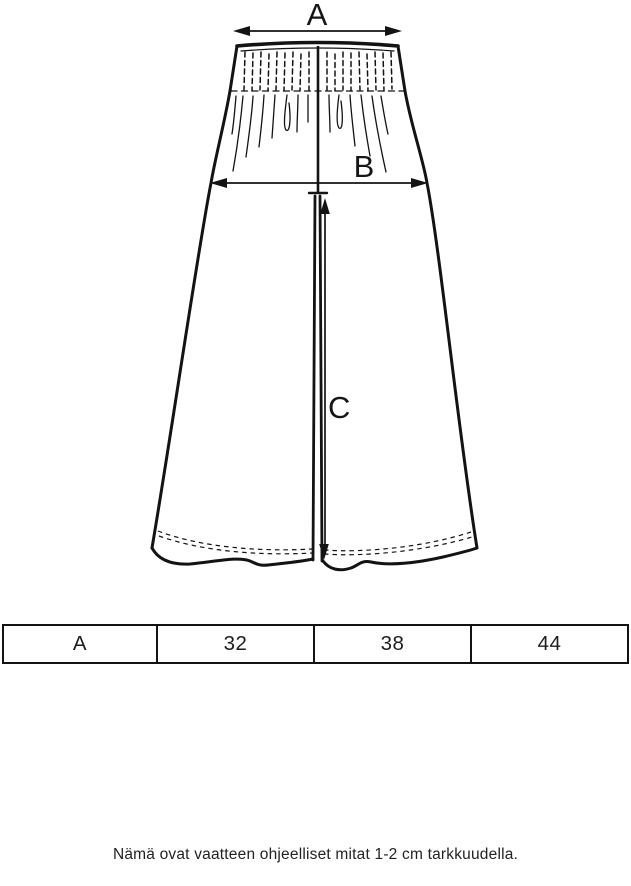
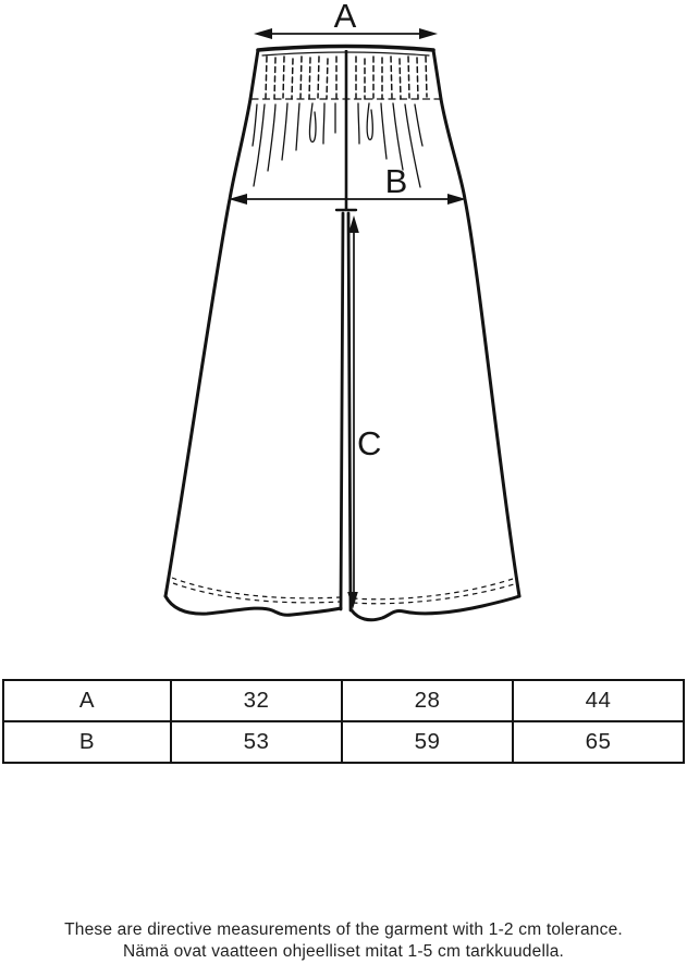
  A
  B
  C
- A	32	38	44
+ A	32	28	44
+ B	53	59	65
+ These are directive measurements of the garment with 1-2 cm tolerance.
- Nämä ovat vaatteen ohjeelliset mitat 1-2 cm tarkkuudella.
+ Nämä ovat vaatteen ohjeelliset mitat 1-5 cm tarkkuudella.
